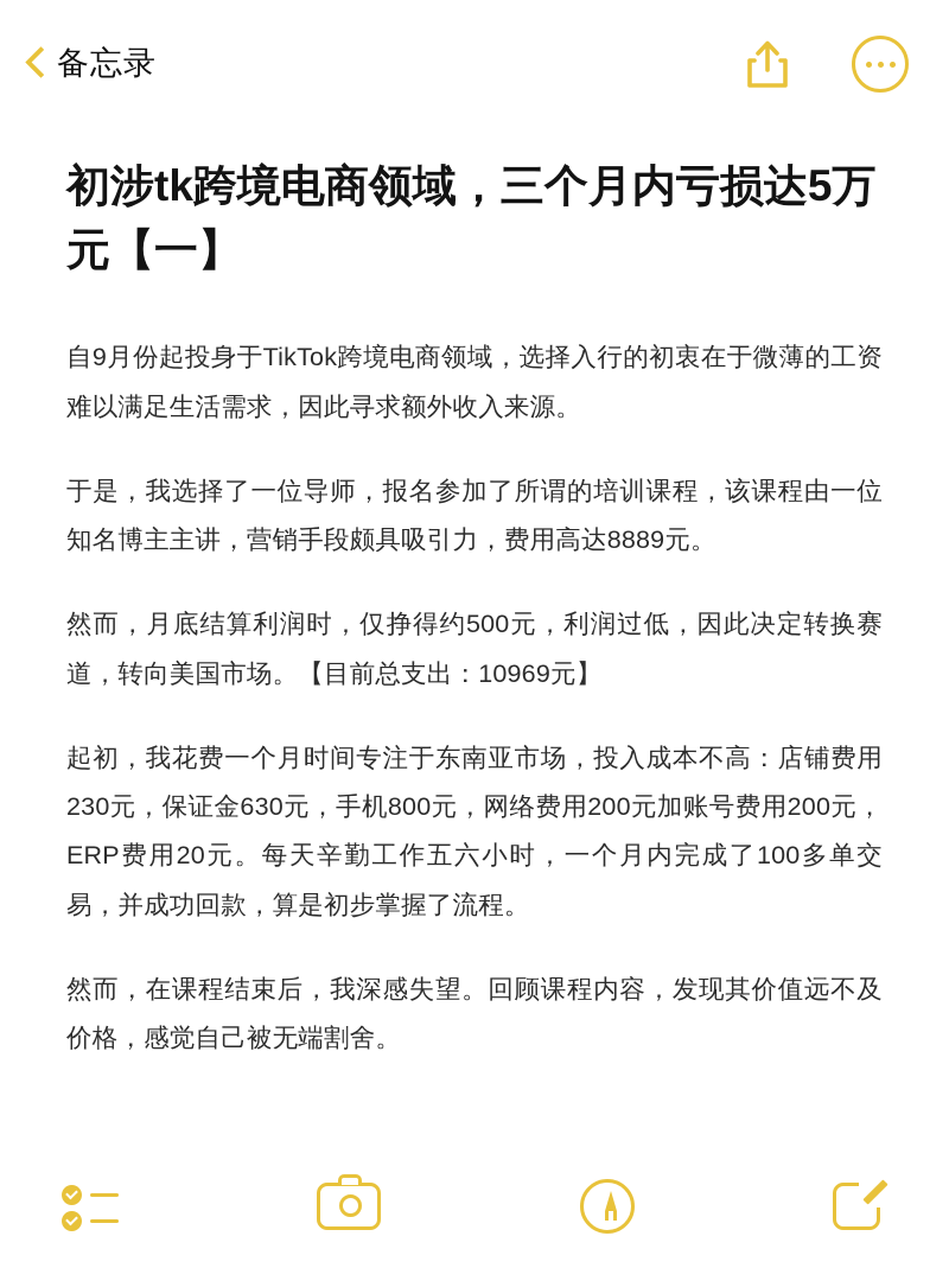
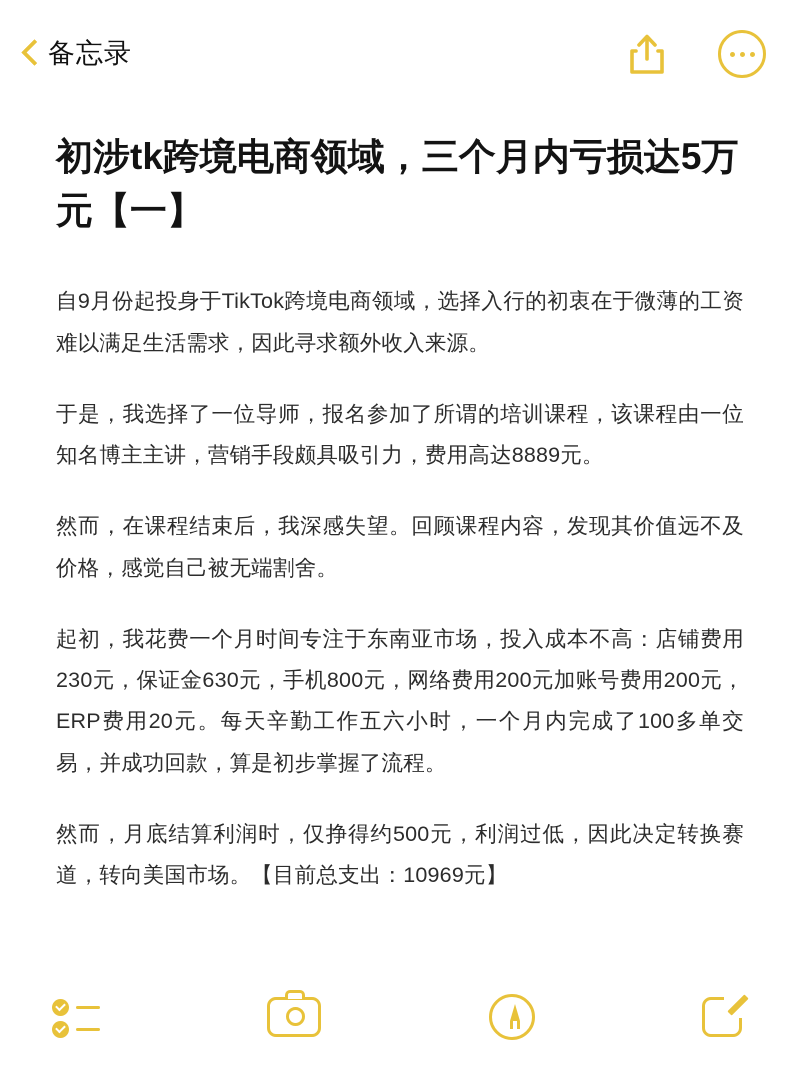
  备忘录
  初涉tk跨境电商领域，三个月内亏损达5万元【一】
  自9月份起投身于TikTok跨境电商领域，选择入行的初衷在于微薄的工资难以满足生活需求，因此寻求额外收入来源。
  于是，我选择了一位导师，报名参加了所谓的培训课程，该课程由一位知名博主主讲，营销手段颇具吸引力，费用高达8889元。
- 然而，月底结算利润时，仅挣得约500元，利润过低，因此决定转换赛道，转向美国市场。【目前总支出：10969元】
+ 然而，在课程结束后，我深感失望。回顾课程内容，发现其价值远不及价格，感觉自己被无端割舍。
  起初，我花费一个月时间专注于东南亚市场，投入成本不高：店铺费用230元，保证金630元，手机800元，网络费用200元加账号费用200元，ERP费用20元。每天辛勤工作五六小时，一个月内完成了100多单交易，并成功回款，算是初步掌握了流程。
- 然而，在课程结束后，我深感失望。回顾课程内容，发现其价值远不及价格，感觉自己被无端割舍。
+ 然而，月底结算利润时，仅挣得约500元，利润过低，因此决定转换赛道，转向美国市场。【目前总支出：10969元】
